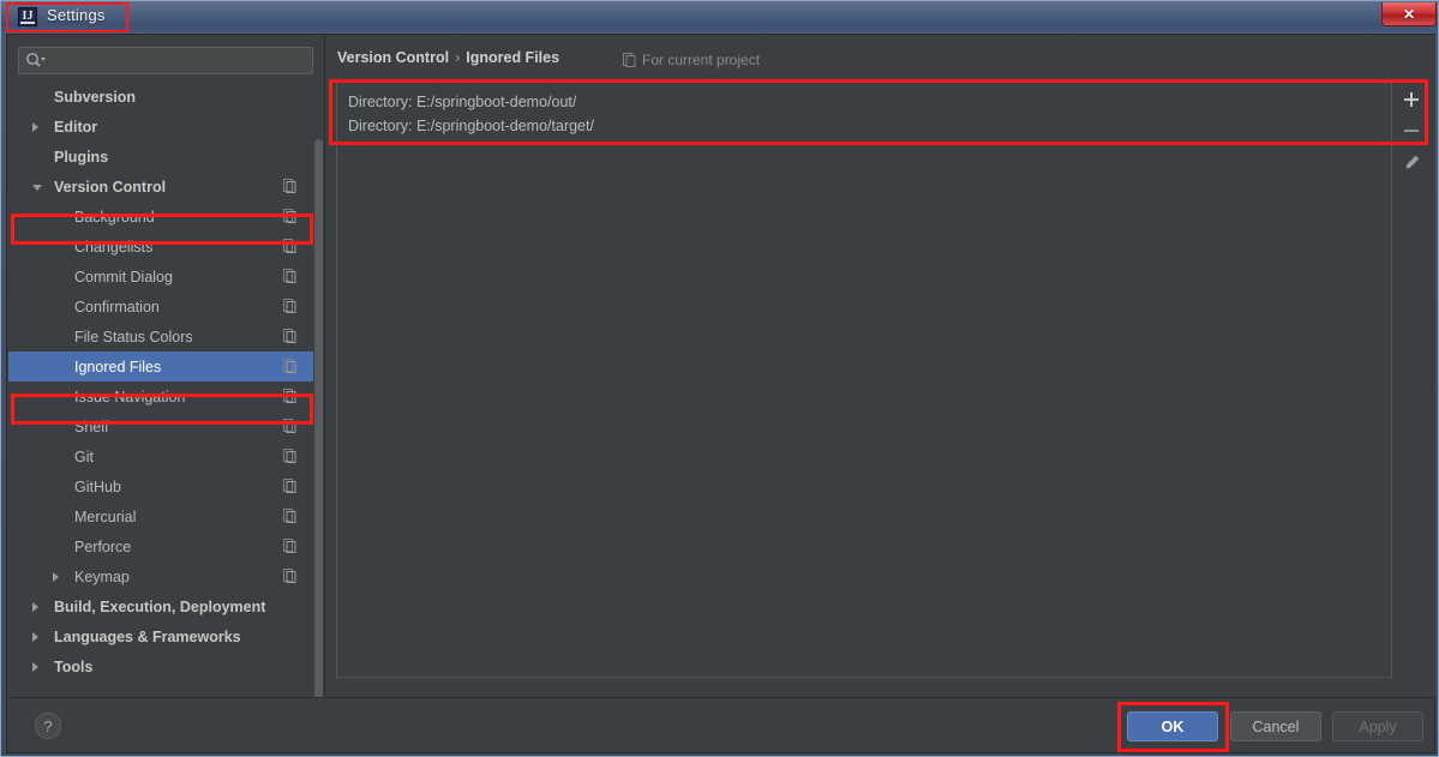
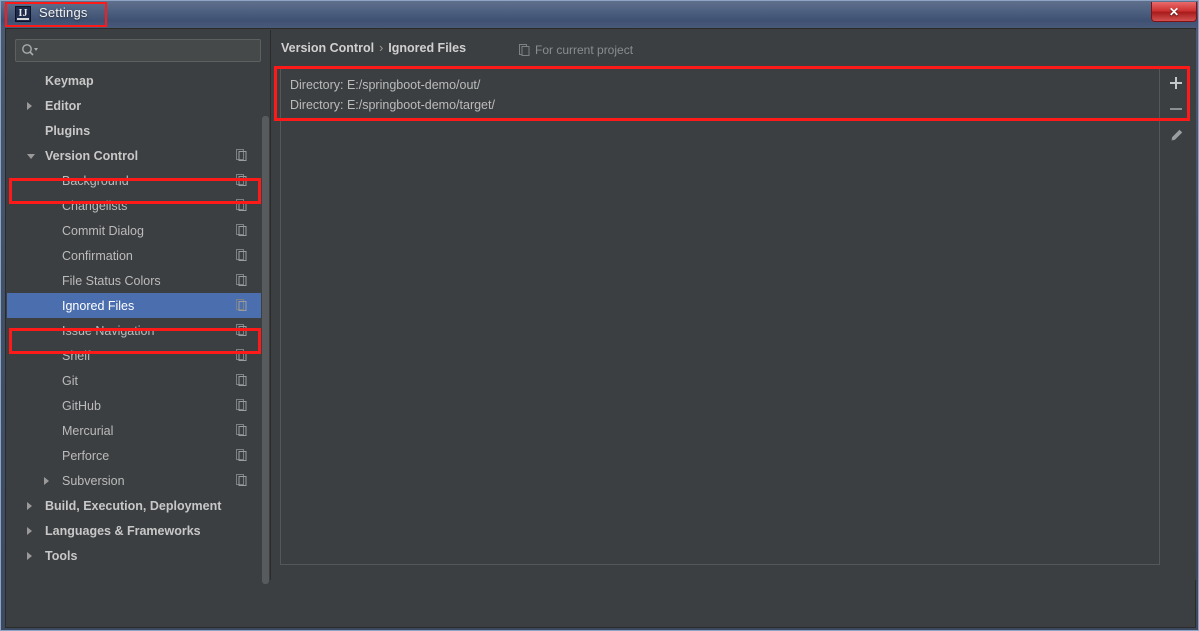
  IJ
  Settings
  ✕
- Subversion
+ Keymap
  Editor
  Plugins
  Version Control
  Background
  Changelists
  Commit Dialog
  Confirmation
  File Status Colors
  Ignored Files
  Issue Navigation
  Shelf
  Git
  GitHub
  Mercurial
  Perforce
- Keymap
+ Subversion
  Build, Execution, Deployment
  Languages & Frameworks
  Tools
  Version Control › Ignored Files
  For current project
  Directory: E:/springboot-demo/out/
  Directory: E:/springboot-demo/target/
- ?
- OK
- Cancel
- Apply
